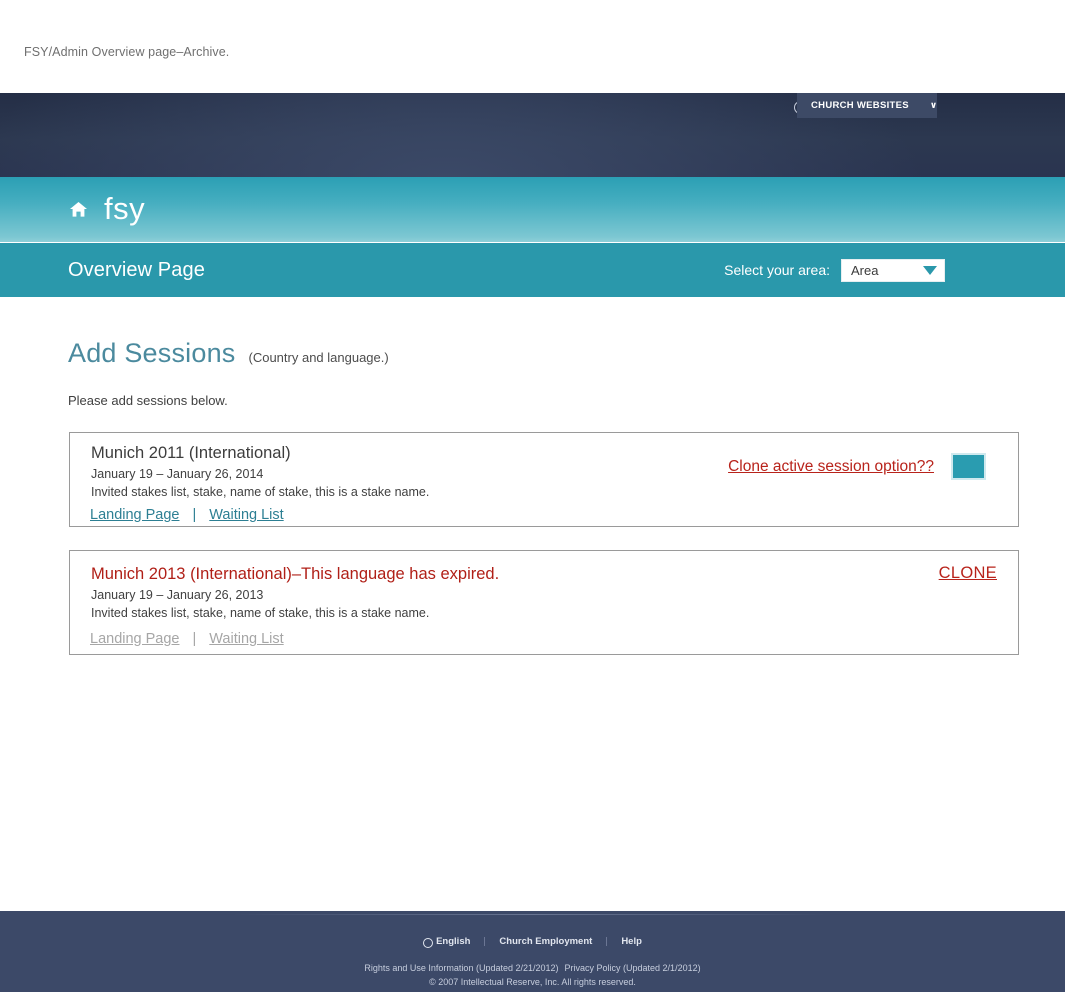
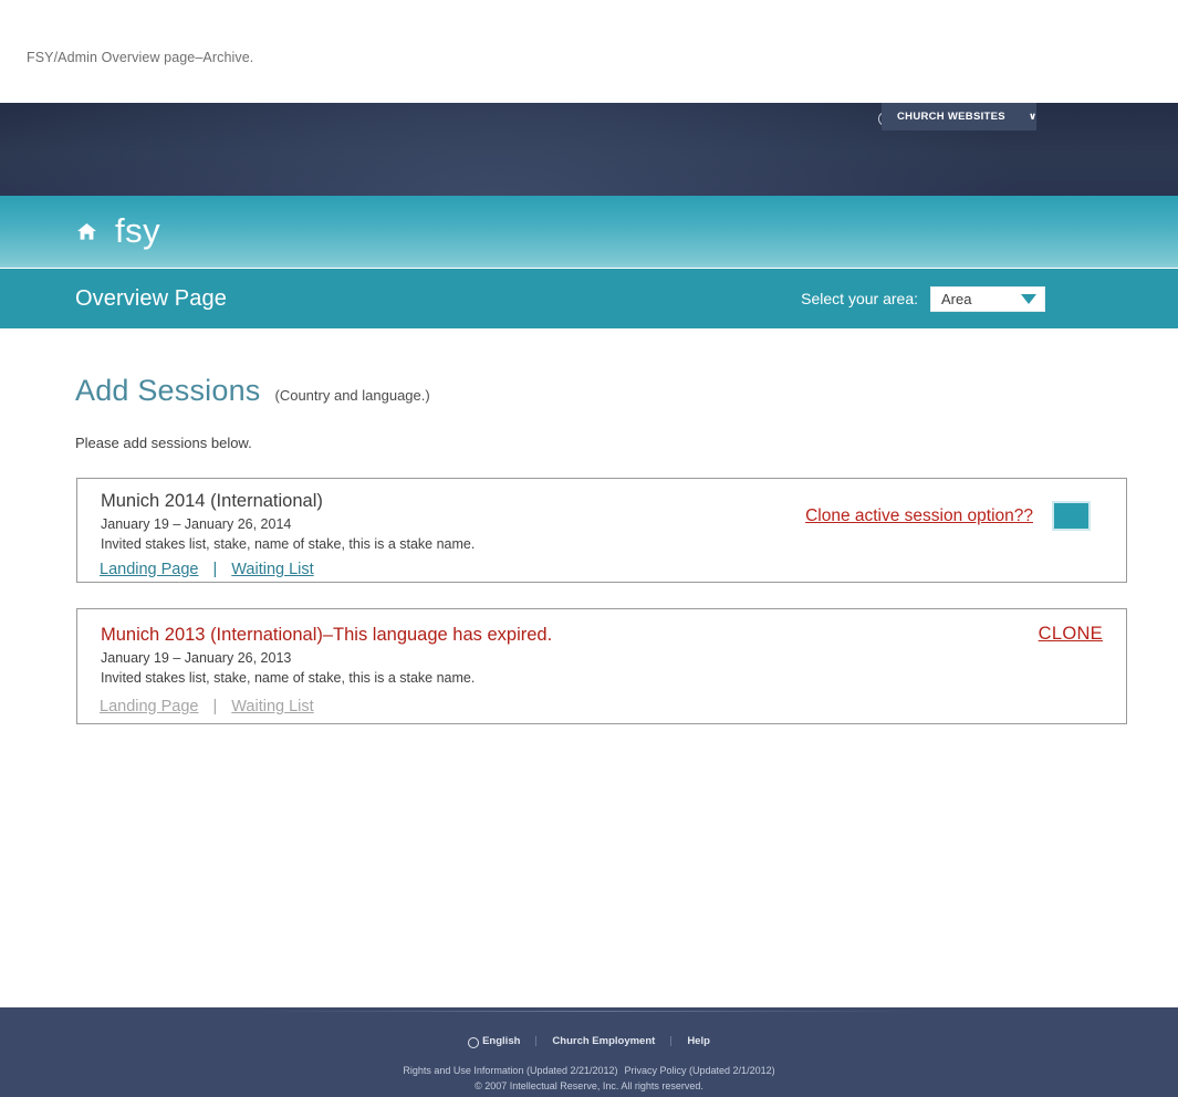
  FSY/Admin Overview page–Archive.
  CHURCH WEBSITES
  ∨
  fsy
  Overview Page
  Select your area:
  Area
  Add Sessions
  (Country and language.)
  Please add sessions below.
- Munich 2011 (International)
+ Munich 2014 (International)
  January 19 – January 26, 2014
  Invited stakes list, stake, name of stake, this is a stake name.
  Landing Page
  |
  Waiting List
  Clone active session option??
  Munich 2013 (International)–This language has expired.
  January 19 – January 26, 2013
  Invited stakes list, stake, name of stake, this is a stake name.
  Landing Page
  |
  Waiting List
  CLONE
  English
  Church Employment
  Help
  Rights and Use Information (Updated 2/21/2012) Privacy Policy (Updated 2/1/2012)
  © 2007 Intellectual Reserve, Inc. All rights reserved.
